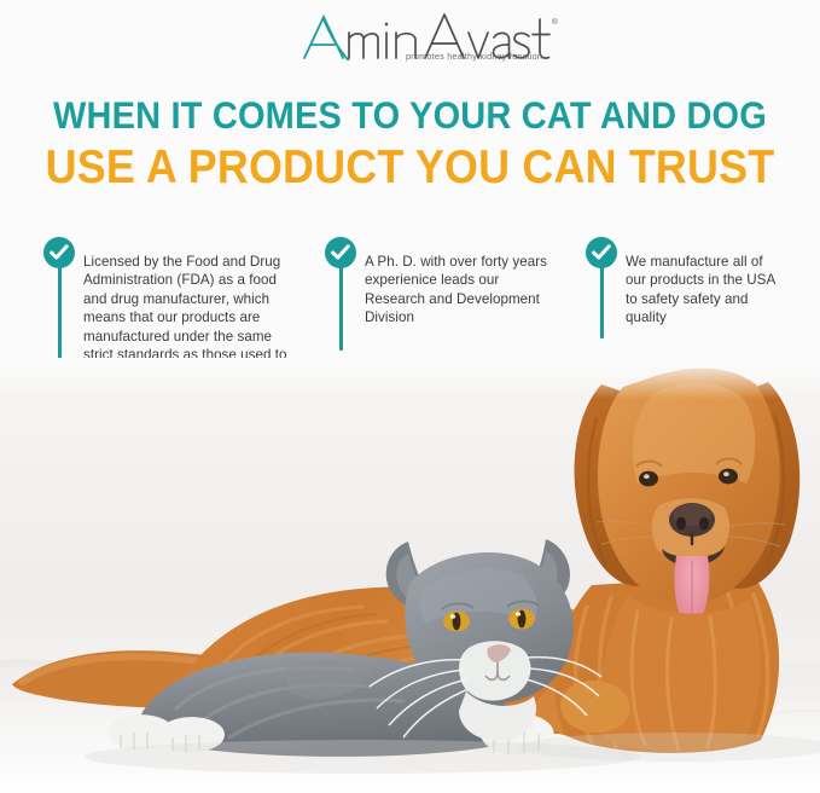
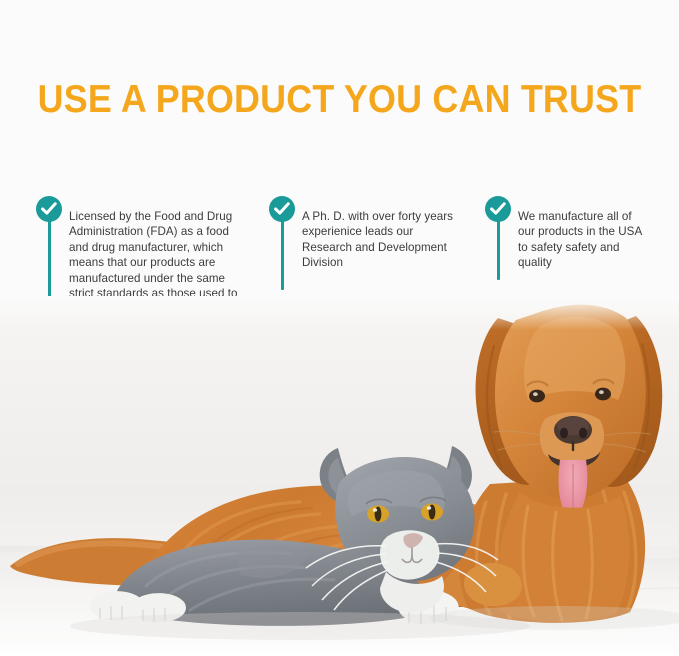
- promotes healthy kidney function
- WHEN IT COMES TO YOUR CAT AND DOG
  USE A PRODUCT YOU CAN TRUST
  Licensed by the Food and Drug Administration (FDA) as a food and drug manufacturer, which means that our products are manufactured under the same strict standards as those used to
  A Ph. D. with over forty years experienice leads our Research and Development Division
  We manufacture all of our products in the USA to safety safety and quality
